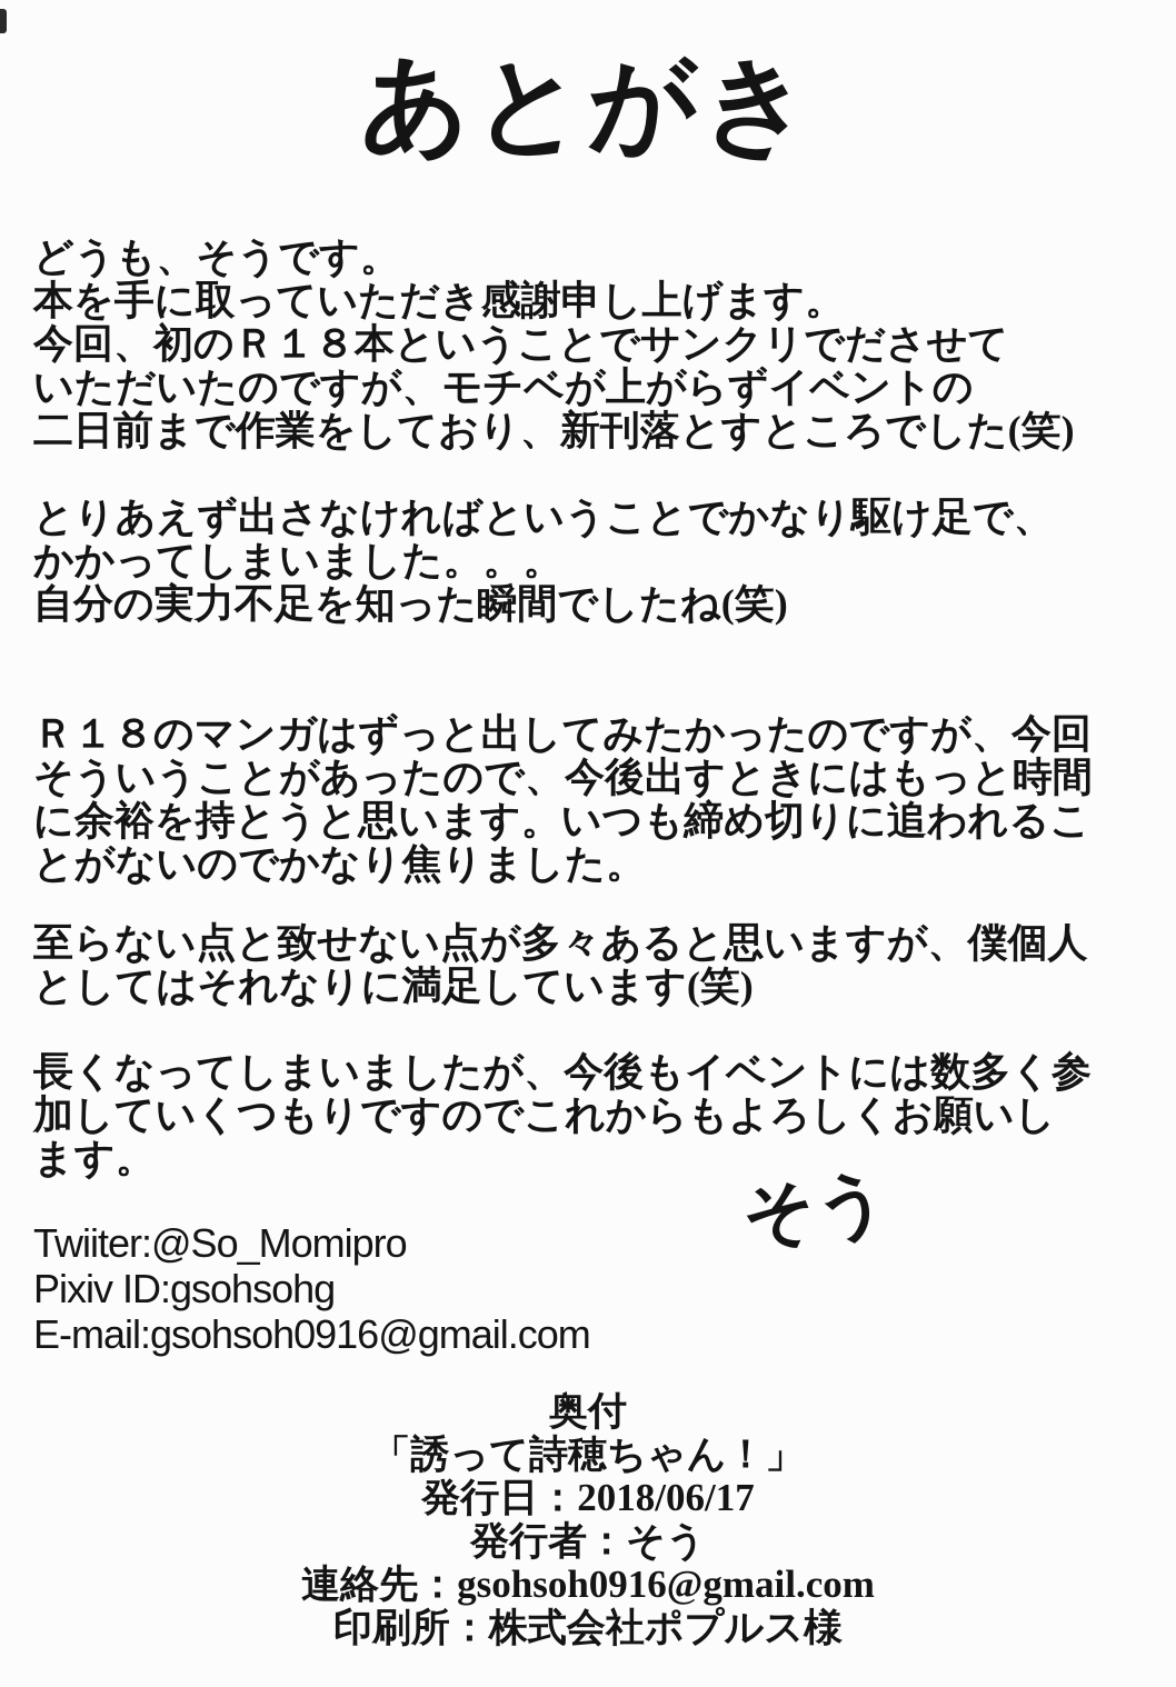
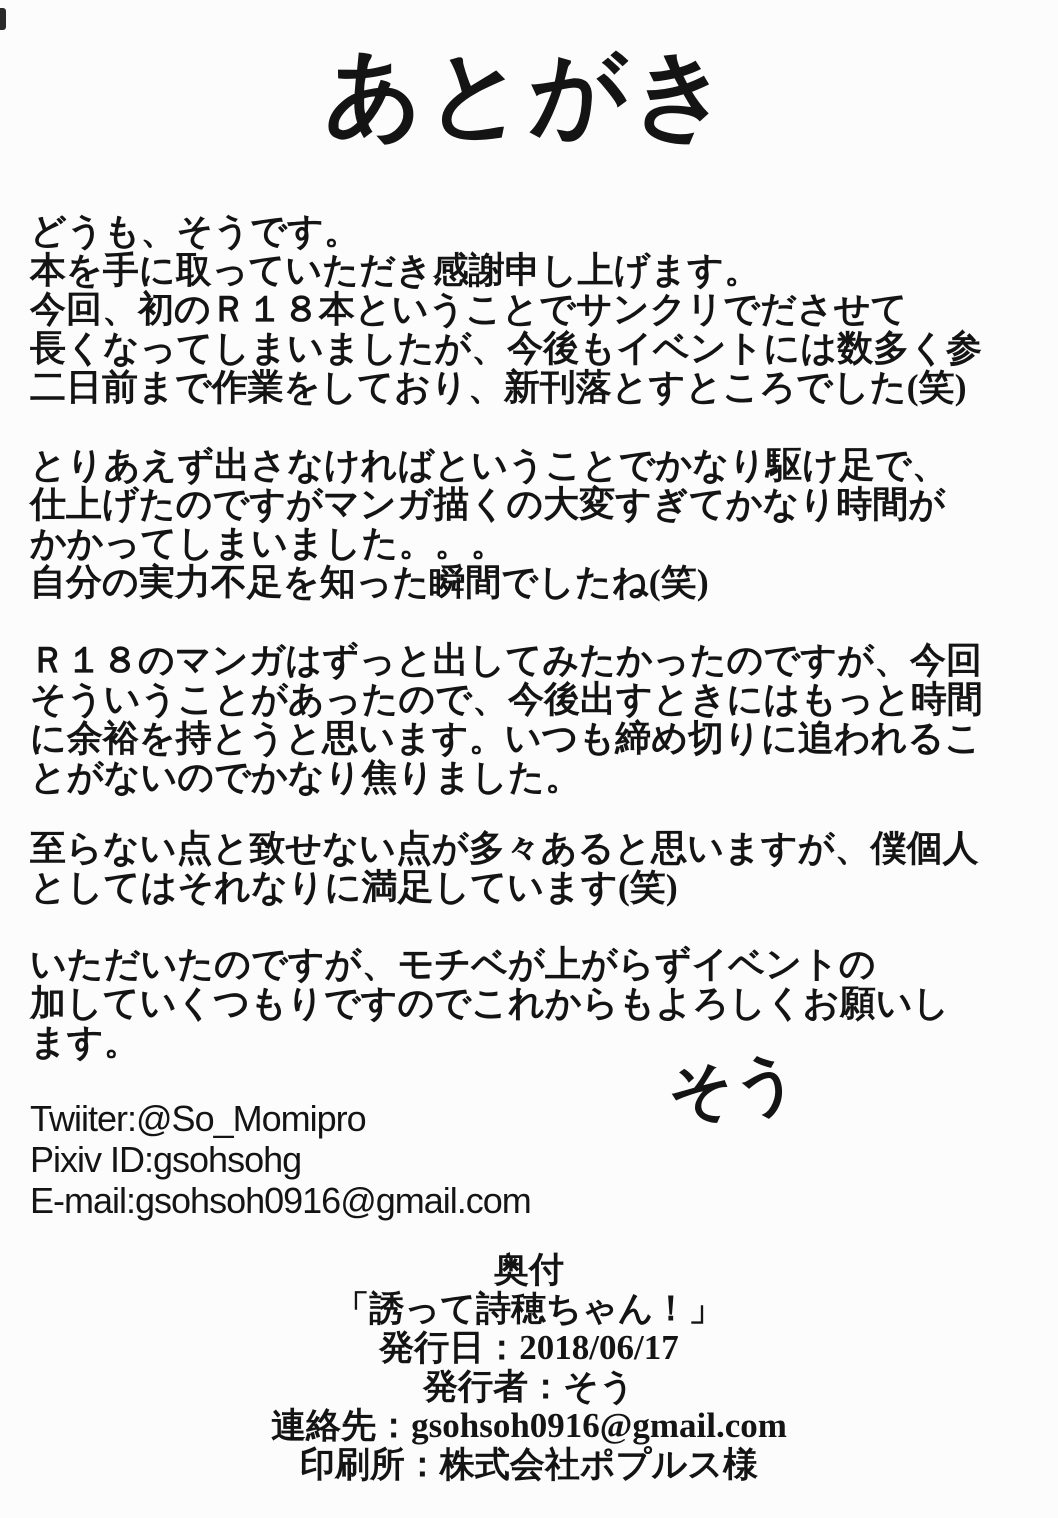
  あとがき
  どうも、そうです。
  本を手に取っていただき感謝申し上げます。
  今回、初のＲ１８本ということでサンクリでださせて
- いただいたのですが、モチベが上がらずイベントの
+ 長くなってしまいましたが、今後もイベントには数多く参
  二日前まで作業をしており、新刊落とすところでした(笑)
  とりあえず出さなければということでかなり駆け足で、
+ 仕上げたのですがマンガ描くの大変すぎてかなり時間が
  かかってしまいました。。。
  自分の実力不足を知った瞬間でしたね(笑)
  Ｒ１８のマンガはずっと出してみたかったのですが、今回
  そういうことがあったので、今後出すときにはもっと時間
  に余裕を持とうと思います。いつも締め切りに追われるこ
  とがないのでかなり焦りました。
  至らない点と致せない点が多々あると思いますが、僕個人
  としてはそれなりに満足しています(笑)
- 長くなってしまいましたが、今後もイベントには数多く参
+ いただいたのですが、モチベが上がらずイベントの
  加していくつもりですのでこれからもよろしくお願いし
  ます。
  Twiiter:@So_Momipro
  Pixiv ID:gsohsohg
  E-mail:gsohsoh0916@gmail.com
  奥付
  「誘って詩穂ちゃん！」
  発行日：2018/06/17
  発行者：そう
  連絡先：gsohsoh0916@gmail.com
  印刷所：株式会社ポプルス様
